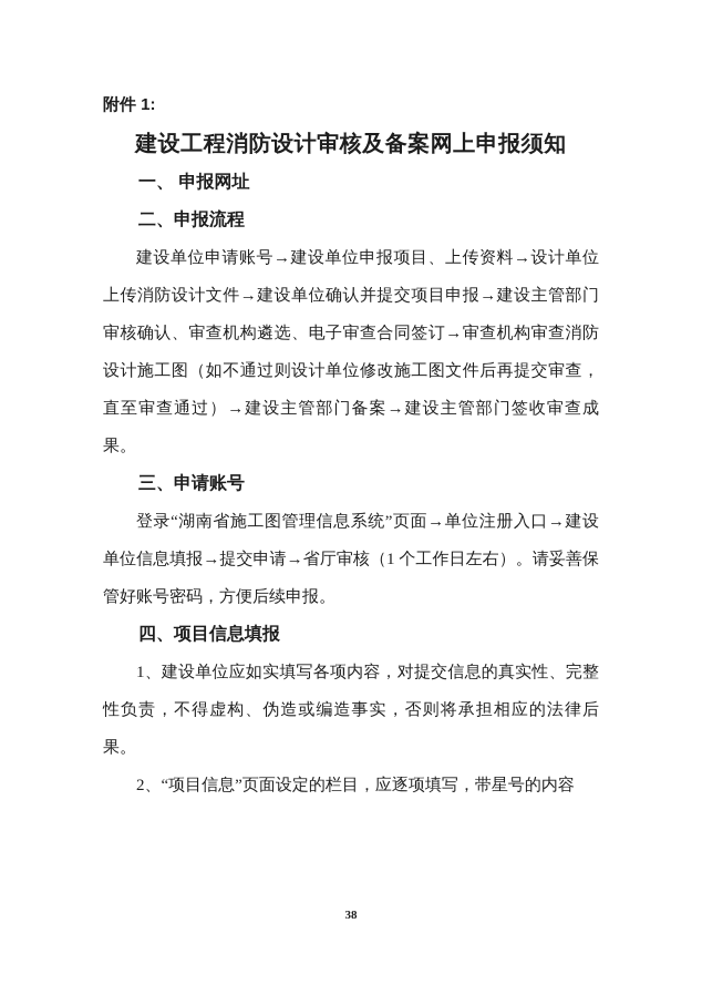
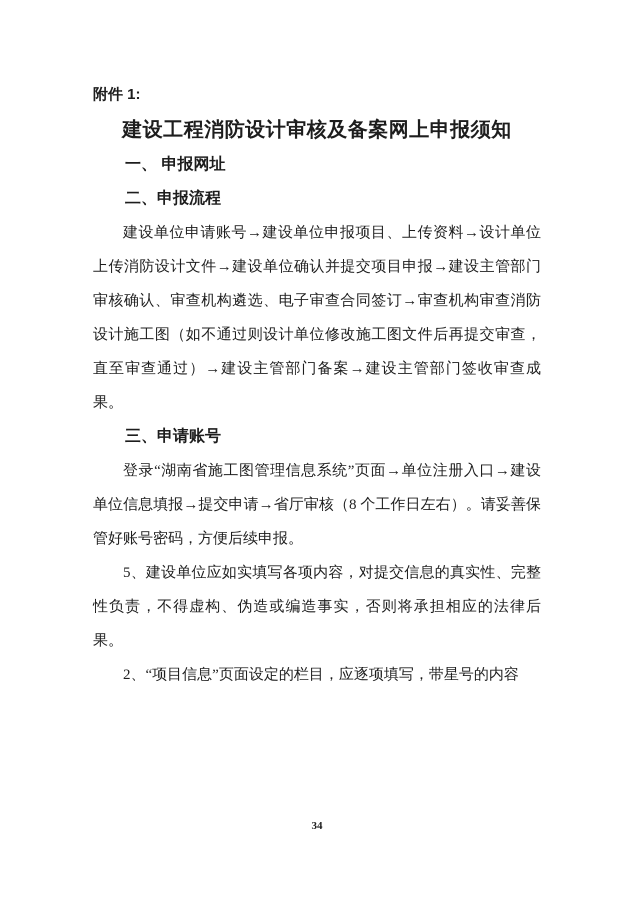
  附件 1:
  建设工程消防设计审核及备案网上申报须知
  一、 申报网址
  二、申报流程
  建设单位申请账号→建设单位申报项目、上传资料→设计单位上传消防设计文件→建设单位确认并提交项目申报→建设主管部门审核确认、审查机构遴选、电子审查合同签订→审查机构审查消防设计施工图（如不通过则设计单位修改施工图文件后再提交审查，直至审查通过）→建设主管部门备案→建设主管部门签收审查成果。
  三、申请账号
- 登录“湖南省施工图管理信息系统”页面→单位注册入口→建设单位信息填报→提交申请→省厅审核（1 个工作日左右）。请妥善保管好账号密码，方便后续申报。
+ 登录“湖南省施工图管理信息系统”页面→单位注册入口→建设单位信息填报→提交申请→省厅审核（8 个工作日左右）。请妥善保管好账号密码，方便后续申报。
- 四、项目信息填报
- 1、建设单位应如实填写各项内容，对提交信息的真实性、完整性负责，不得虚构、伪造或编造事实，否则将承担相应的法律后果。
+ 5、建设单位应如实填写各项内容，对提交信息的真实性、完整性负责，不得虚构、伪造或编造事实，否则将承担相应的法律后果。
  2、“项目信息”页面设定的栏目，应逐项填写，带星号的内容
- 38
+ 34
